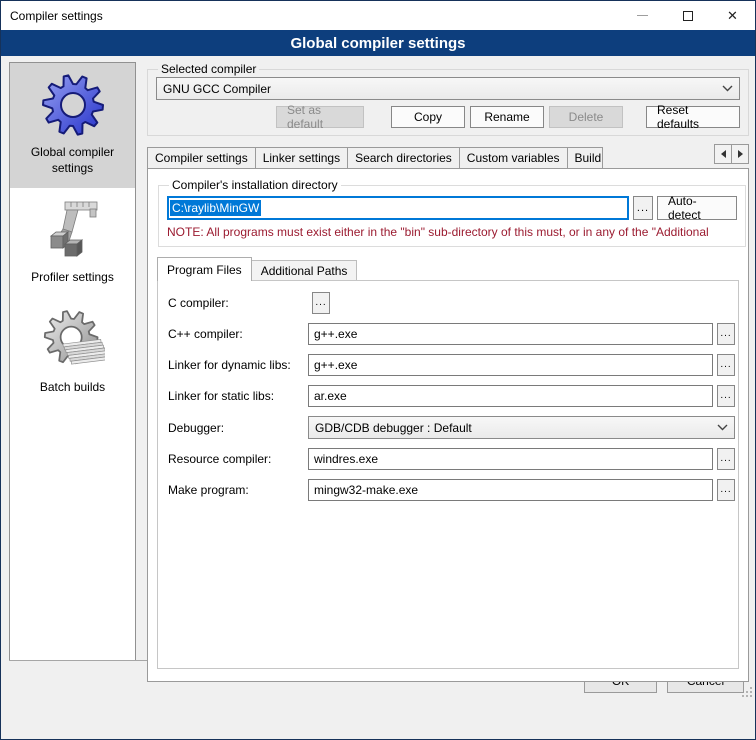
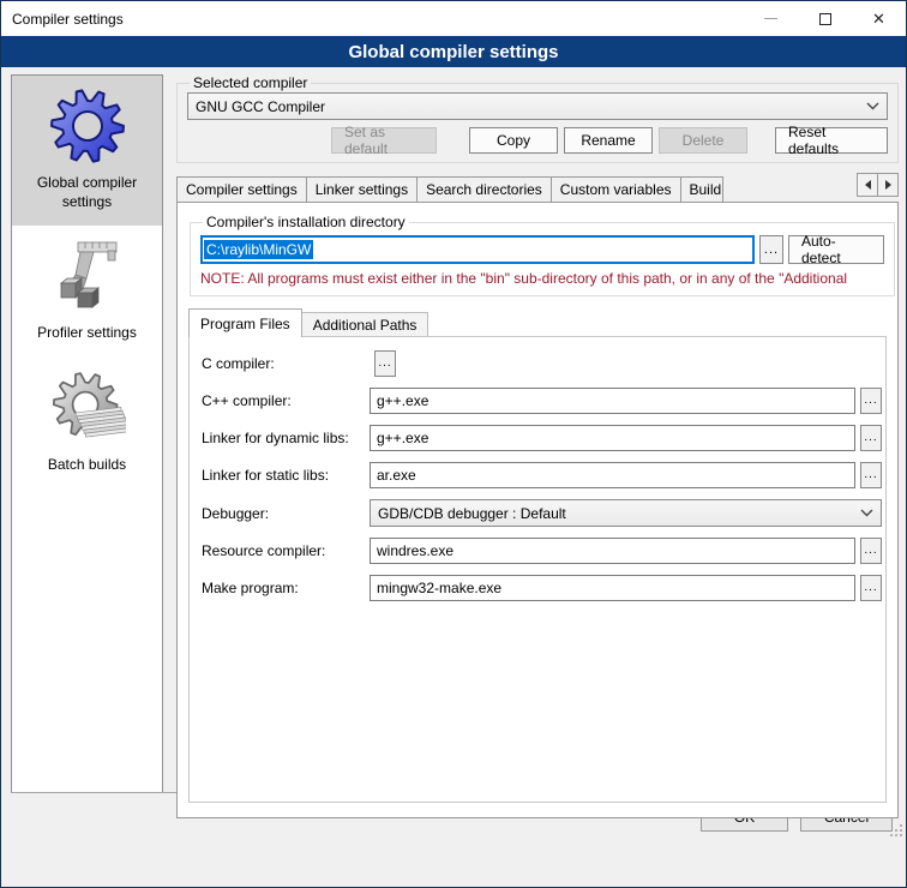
  Compiler settings
  ✕
  Global compiler settings
  Global compiler settings
  Profiler settings
  Batch builds
  Selected compiler
  GNU GCC Compiler
  Set as default
  Copy
  Rename
  Delete
  Reset defaults
  Compiler settings
  Linker settings
  Search directories
  Custom variables
  Compiler's installation directory
  C:\raylib\MinGW
  ...
  Auto-detect
- NOTE: All programs must exist either in the "bin" sub-directory of this must, or in any of the "Additional
+ NOTE: All programs must exist either in the "bin" sub-directory of this path, or in any of the "Additional
  Program Files
  Additional Paths
  C compiler:
  ...
  C++ compiler:
  g++.exe
  ...
  Linker for dynamic libs:
  g++.exe
  ...
  Linker for static libs:
  ar.exe
  ...
  Debugger:
  GDB/CDB debugger : Default
  Resource compiler:
  windres.exe
  ...
  Make program:
  mingw32-make.exe
  ...
